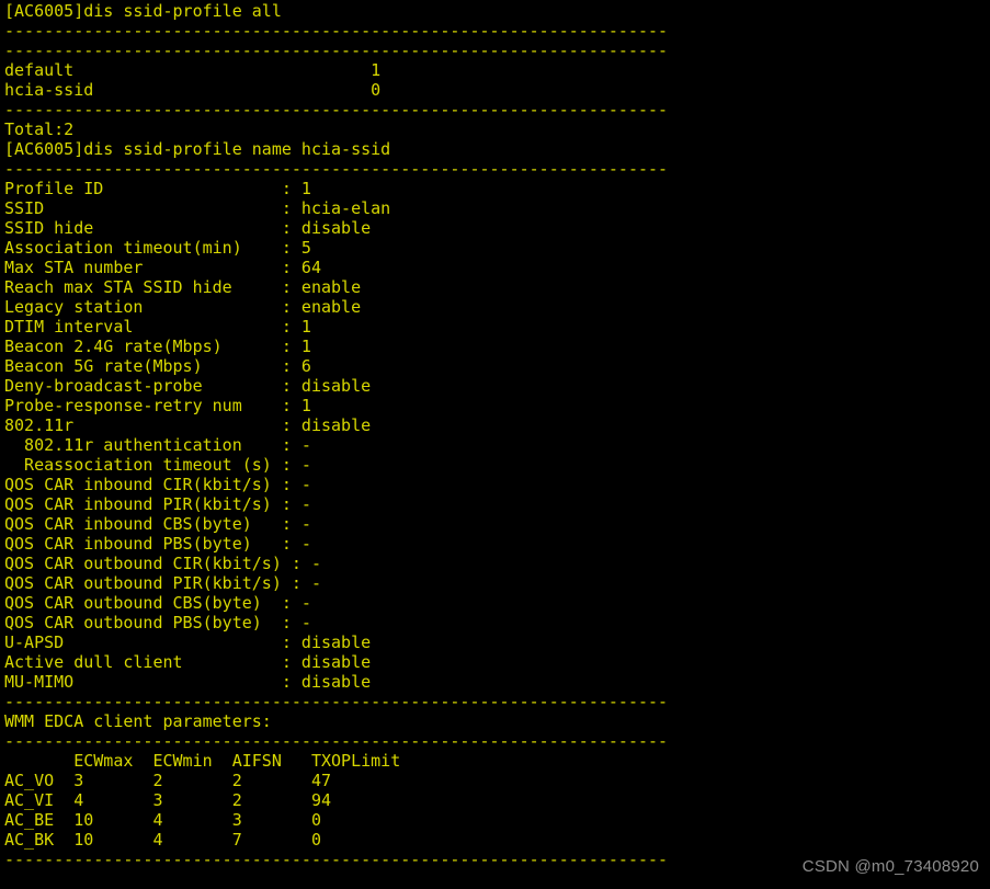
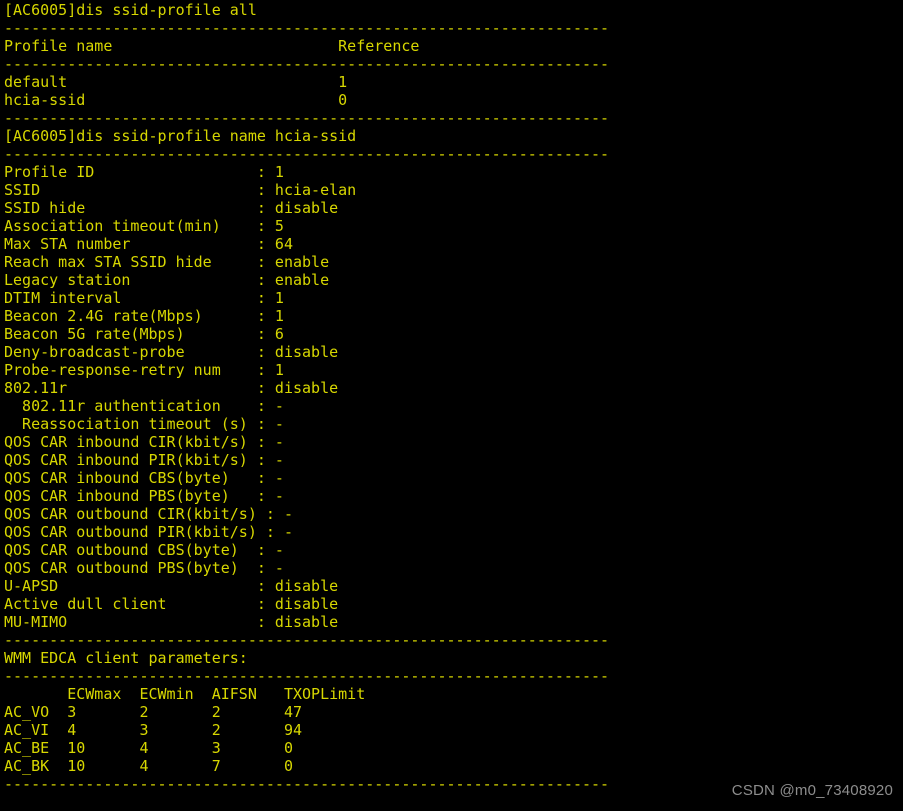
  [AC6005]dis ssid-profile all
  -------------------------------------------------------------------
+ Profile name Reference
  -------------------------------------------------------------------
  default 1
  hcia-ssid 0
  -------------------------------------------------------------------
- Total:2
  [AC6005]dis ssid-profile name hcia-ssid
  -------------------------------------------------------------------
  Profile ID : 1
  SSID : hcia-elan
  SSID hide : disable
  Association timeout(min) : 5
  Max STA number : 64
  Reach max STA SSID hide : enable
  Legacy station : enable
  DTIM interval : 1
  Beacon 2.4G rate(Mbps) : 1
  Beacon 5G rate(Mbps) : 6
  Deny-broadcast-probe : disable
  Probe-response-retry num : 1
  802.11r : disable
  802.11r authentication : -
  Reassociation timeout (s) : -
  QOS CAR inbound CIR(kbit/s) : -
  QOS CAR inbound PIR(kbit/s) : -
  QOS CAR inbound CBS(byte) : -
  QOS CAR inbound PBS(byte) : -
  QOS CAR outbound CIR(kbit/s) : -
  QOS CAR outbound PIR(kbit/s) : -
  QOS CAR outbound CBS(byte) : -
  QOS CAR outbound PBS(byte) : -
  U-APSD : disable
  Active dull client : disable
  MU-MIMO : disable
  -------------------------------------------------------------------
  WMM EDCA client parameters:
  -------------------------------------------------------------------
  ECWmax ECWmin AIFSN TXOPLimit
  AC_VO 3 2 2 47
  AC_VI 4 3 2 94
  AC_BE 10 4 3 0
  AC_BK 10 4 7 0
  -------------------------------------------------------------------
  CSDN @m0_73408920
